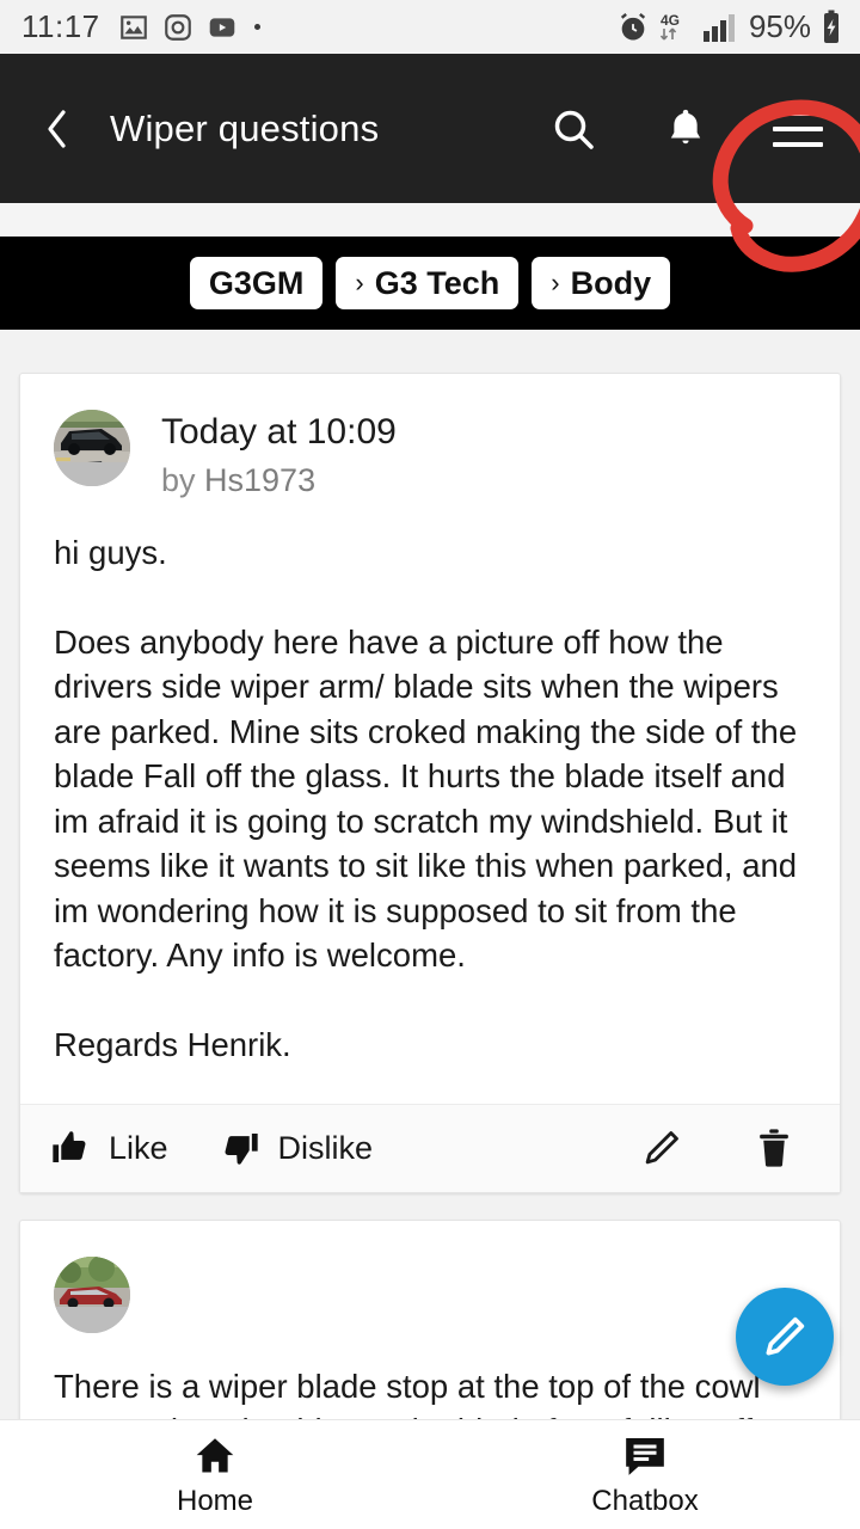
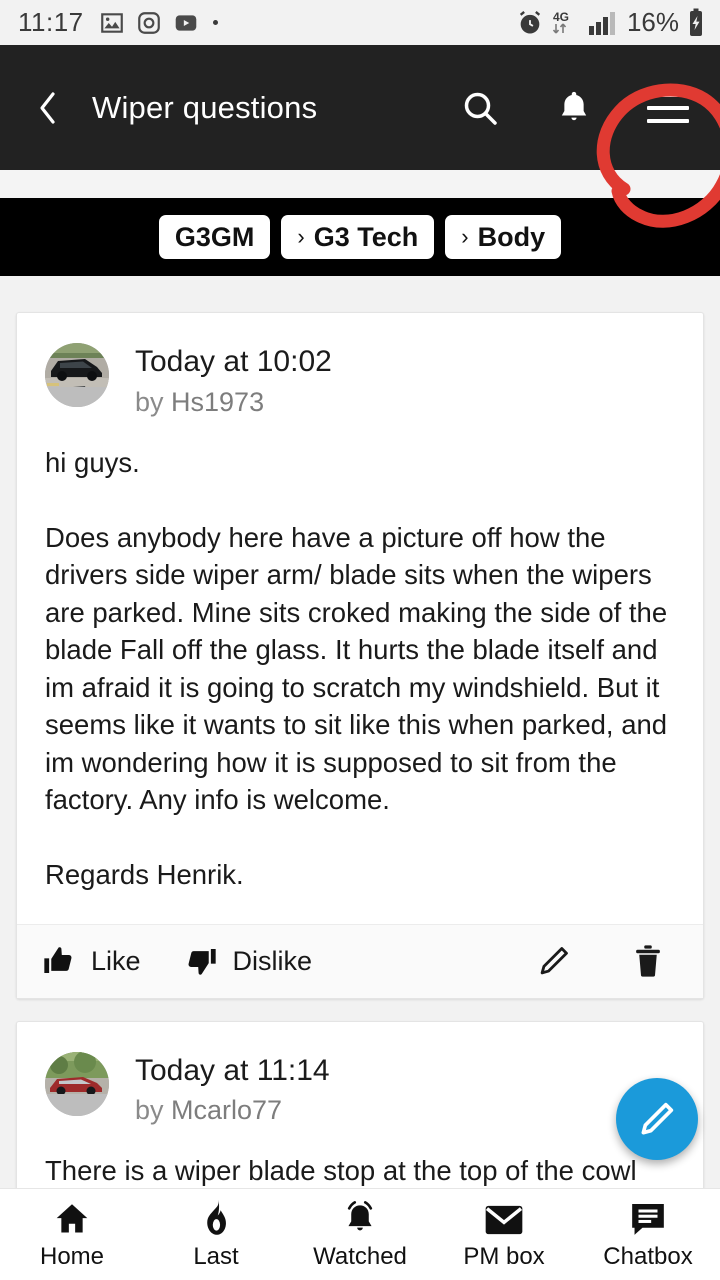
  11:17
  4G
- 95%
+ 16%
  Wiper questions
  G3GM
  ›
  G3 Tech
  ›
  Body
- Today at 10:09
+ Today at 10:02
  by Hs1973
  hi guys.
  Does anybody here have a picture off how the drivers side wiper arm/ blade sits when the wipers are parked. Mine sits croked making the side of the blade Fall off the glass. It hurts the blade itself and im afraid it is going to scratch my windshield. But it seems like it wants to sit like this when parked, and im wondering how it is supposed to sit from the factory. Any info is welcome.
  Regards Henrik.
  Like
  Dislike
+ Today at 11:14
+ by Mcarlo77
  Home
+ Last
+ Watched
+ PM box
  Chatbox
